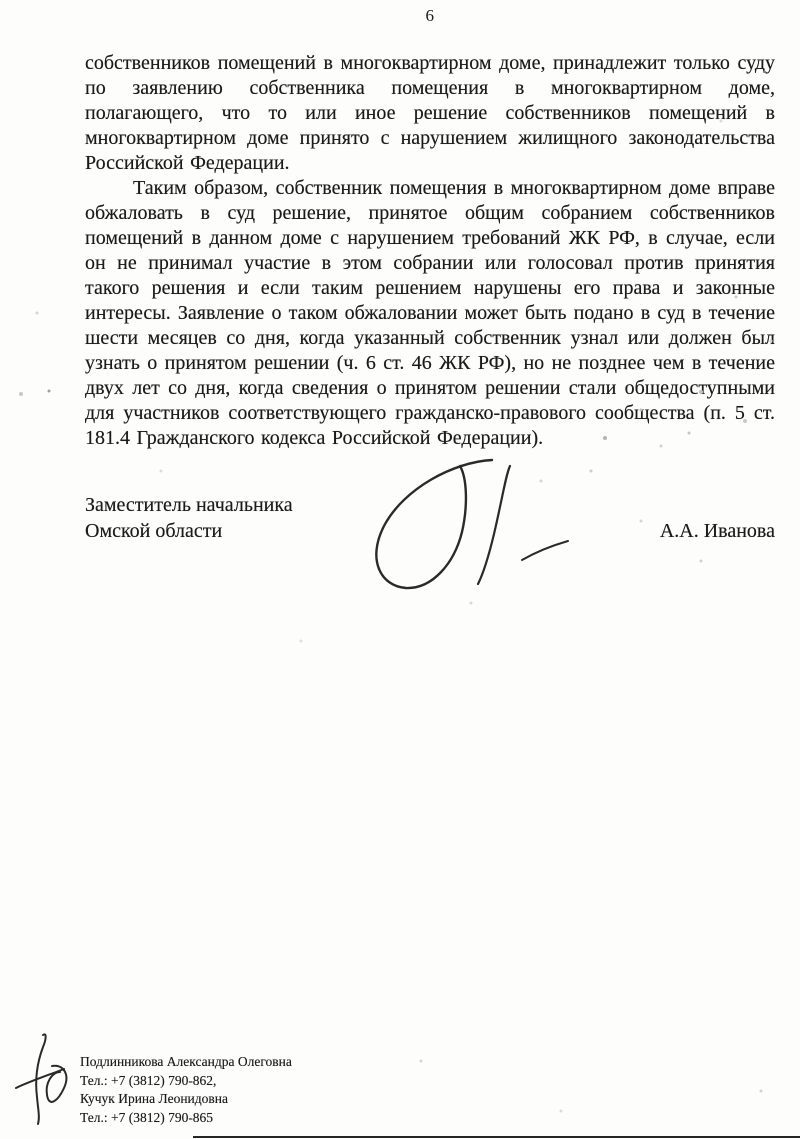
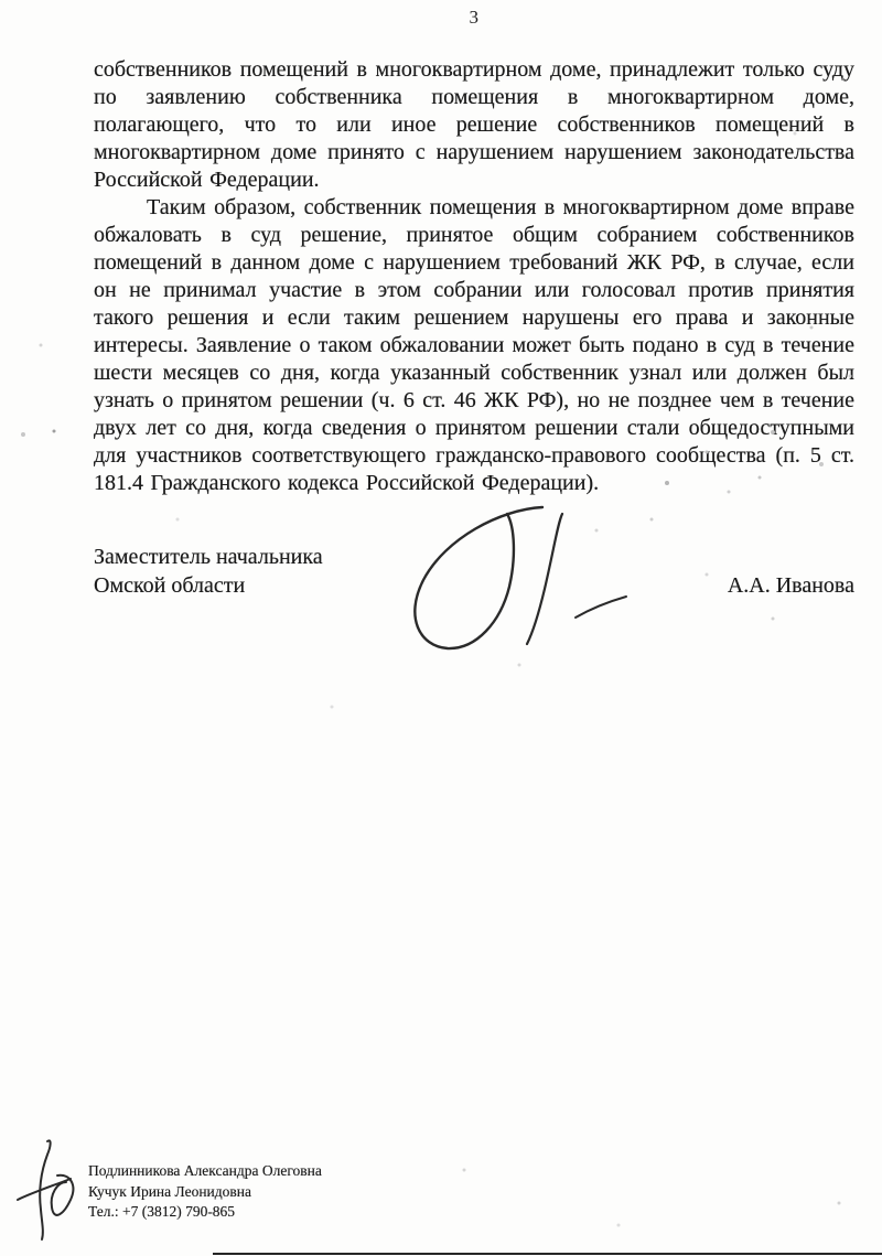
- 6
+ 3
- собственников помещений в многоквартирном доме, принадлежит только суду по заявлению собственника помещения в многоквартирном доме, полагающего, что то или иное решение собственников помещений в многоквартирном доме принято с нарушением жилищного законодательства Российской Федерации.
+ собственников помещений в многоквартирном доме, принадлежит только суду по заявлению собственника помещения в многоквартирном доме, полагающего, что то или иное решение собственников помещений в многоквартирном доме принято с нарушением нарушением законодательства Российской Федерации.
  Таким образом, собственник помещения в многоквартирном доме вправе обжаловать в суд решение, принятое общим собранием собственников помещений в данном доме с нарушением требований ЖК РФ, в случае, если он не принимал участие в этом собрании или голосовал против принятия такого решения и если таким решением нарушены его права и законные интересы. Заявление о таком обжаловании может быть подано в суд в течение шести месяцев со дня, когда указанный собственник узнал или должен был узнать о принятом решении (ч. 6 ст. 46 ЖК РФ), но не позднее чем в течение двух лет со дня, когда сведения о принятом решении стали общедоступными для участников соответствующего гражданско-правового сообщества (п. 5 ст. 181.4 Гражданского кодекса Российской Федерации).
  Заместитель начальника
  Омской области
  А.А. Иванова
  Подлинникова Александра Олеговна
- Тел.: +7 (3812) 790-862,
  Кучук Ирина Леонидовна
  Тел.: +7 (3812) 790-865
